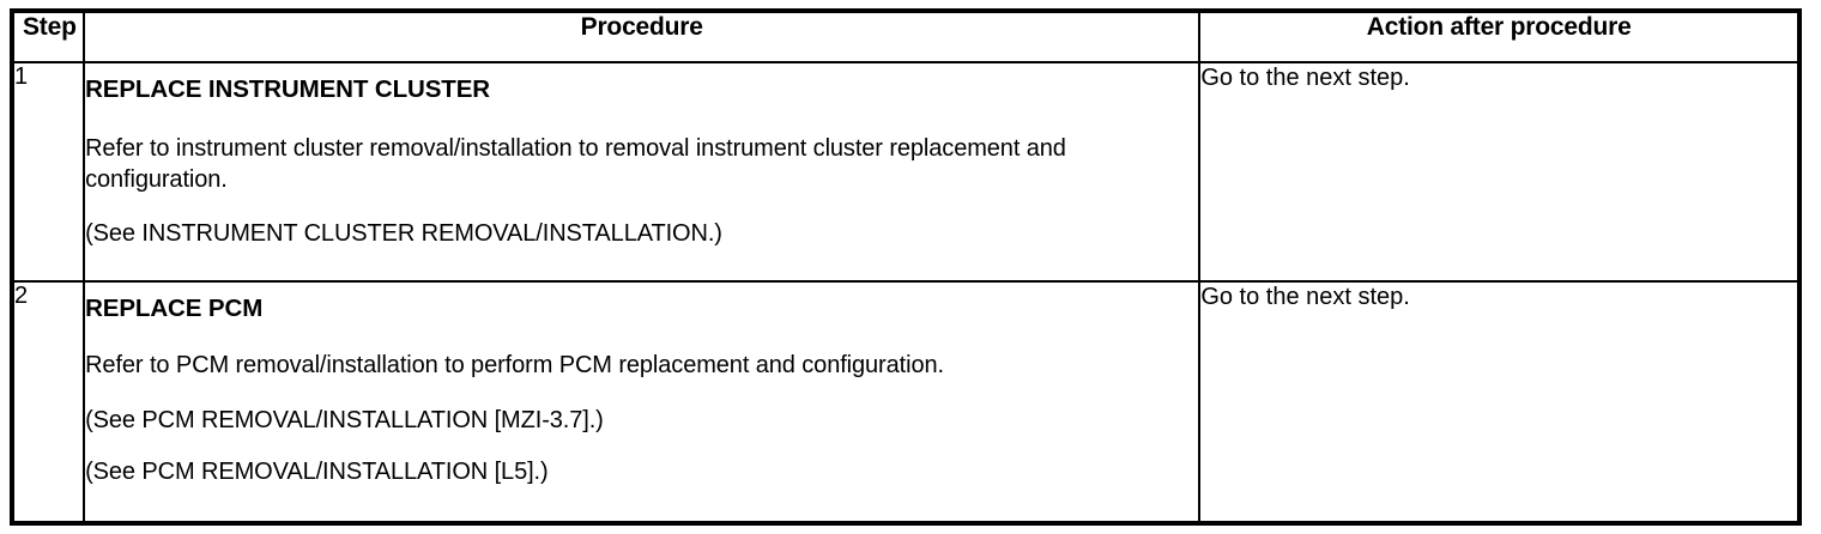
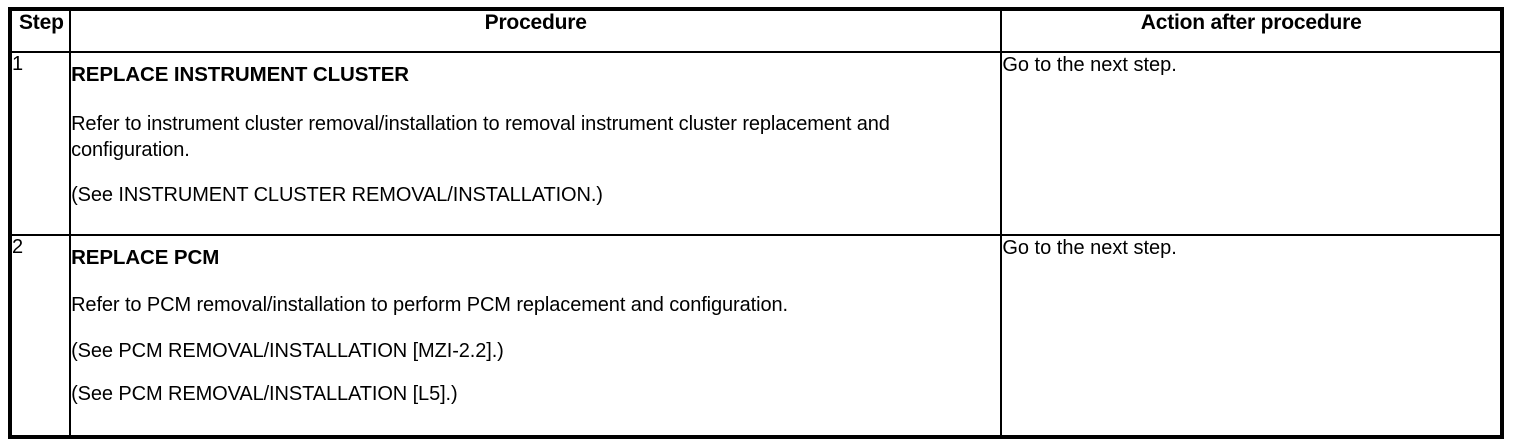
  Step	Procedure	Action after procedure
  1	REPLACE INSTRUMENT CLUSTER Refer to instrument cluster removal/installation to removal instrument cluster replacement and configuration. (See INSTRUMENT CLUSTER REMOVAL/INSTALLATION.)	Go to the next step.
- 2	REPLACE PCM Refer to PCM removal/installation to perform PCM replacement and configuration. (See PCM REMOVAL/INSTALLATION [MZI-3.7].) (See PCM REMOVAL/INSTALLATION [L5].)	Go to the next step.
+ 2	REPLACE PCM Refer to PCM removal/installation to perform PCM replacement and configuration. (See PCM REMOVAL/INSTALLATION [MZI-2.2].) (See PCM REMOVAL/INSTALLATION [L5].)	Go to the next step.
